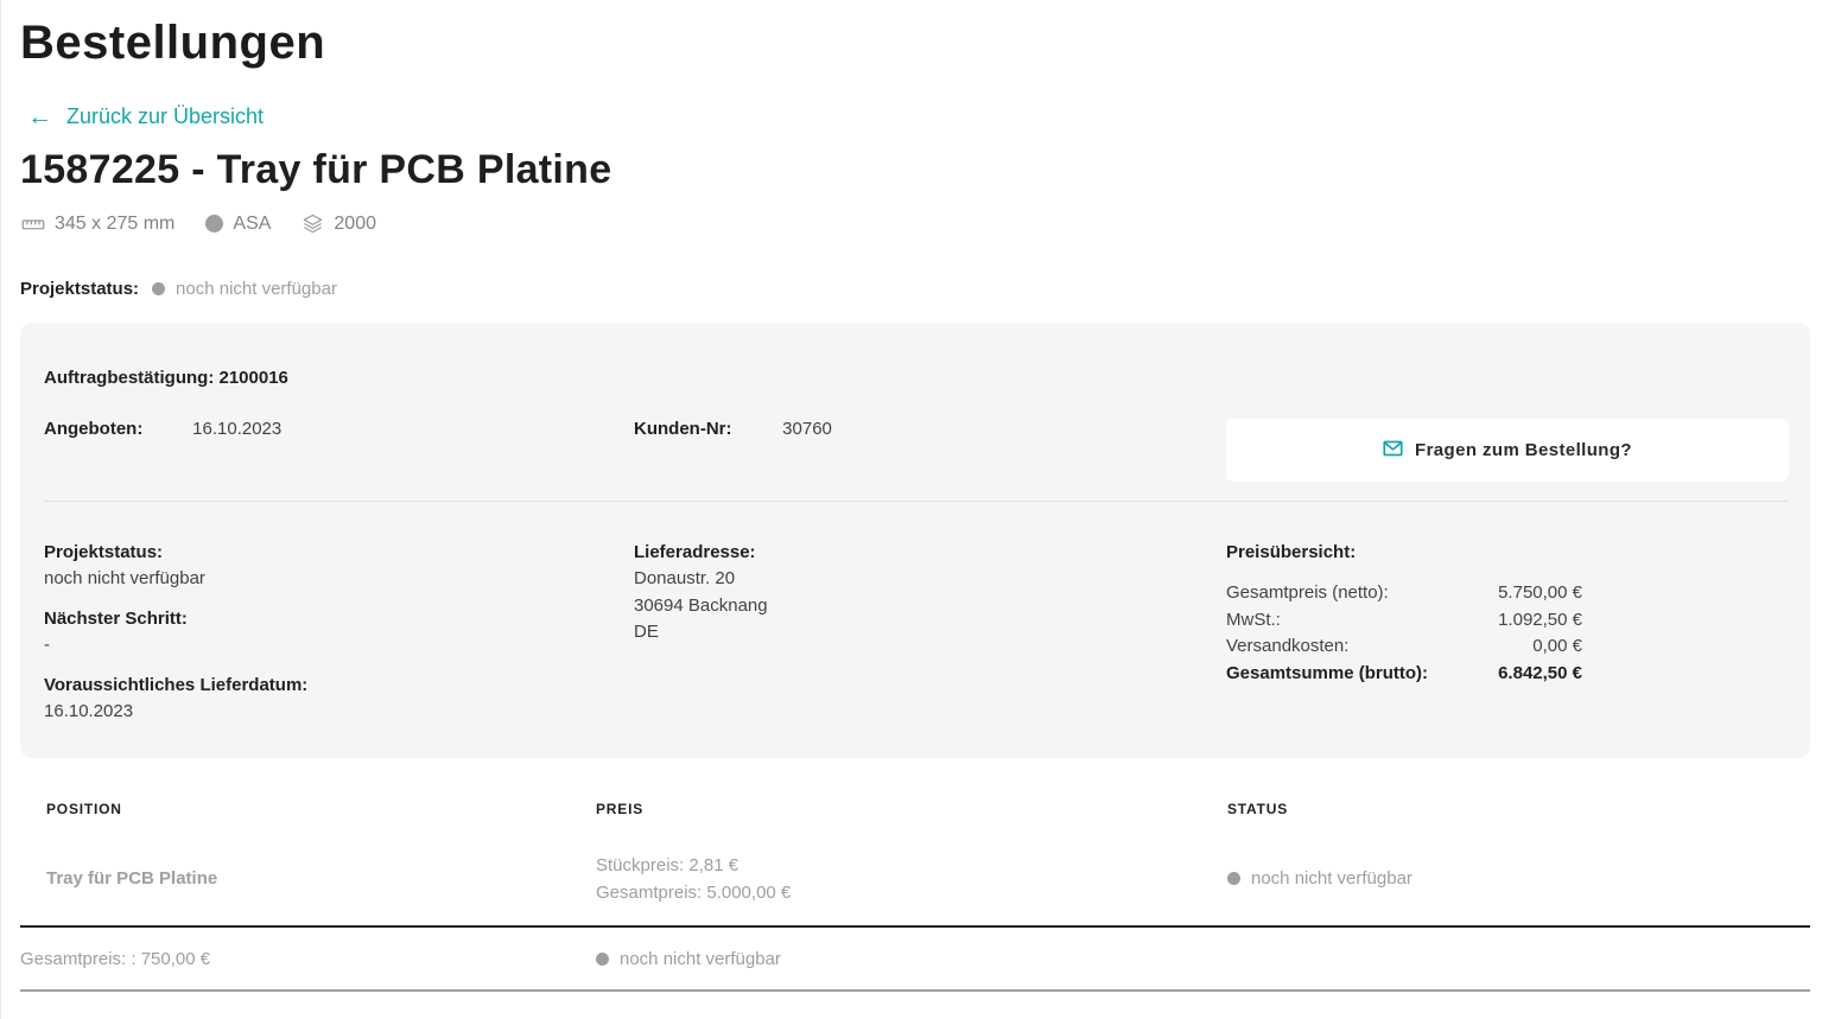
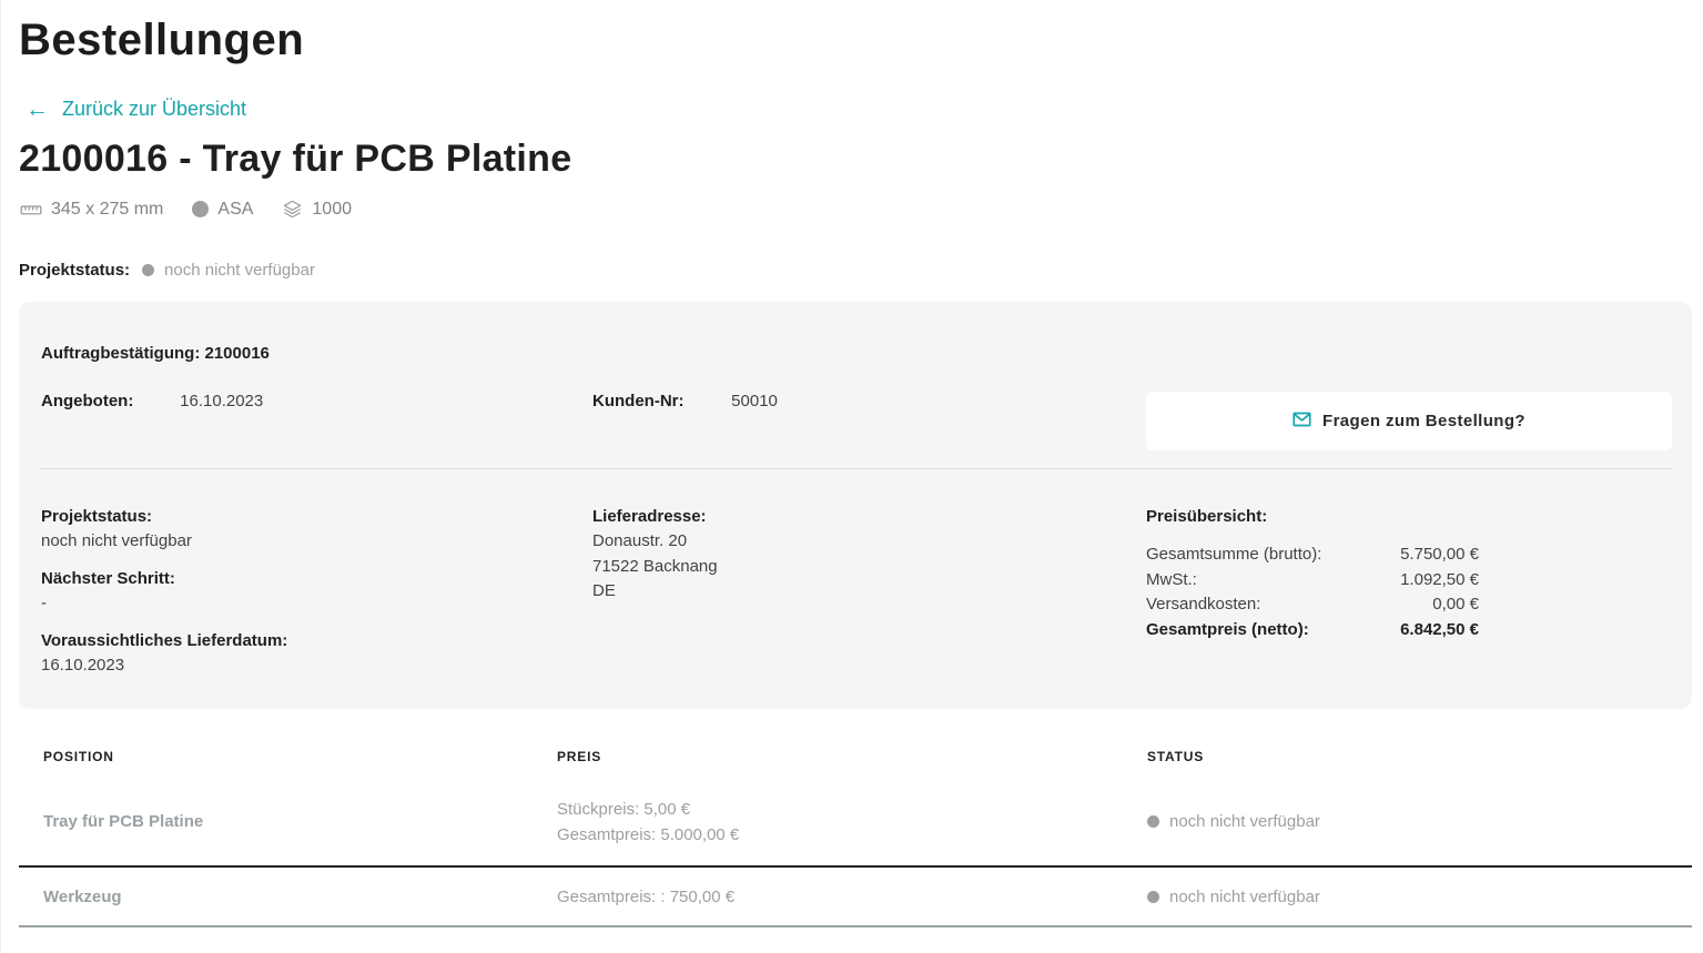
  Bestellungen
  ←
  Zurück zur Übersicht
- 1587225 - Tray für PCB Platine
+ 2100016 - Tray für PCB Platine
  345 x 275 mm
  ASA
- 2000
+ 1000
  Projektstatus:
  noch nicht verfügbar
  Auftragbestätigung: 2100016
  Angeboten: 16.10.2023
- Kunden-Nr: 30760
+ Kunden-Nr: 50010
  Fragen zum Bestellung?
  Projektstatus:
  noch nicht verfügbar
  Nächster Schritt:
  -
  Voraussichtliches Lieferdatum:
  16.10.2023
  Lieferadresse:
  Donaustr. 20
- 30694 Backnang
+ 71522 Backnang
  DE
  Preisübersicht:
- Gesamtpreis (netto):
+ Gesamtsumme (brutto):
  5.750,00 €
  MwSt.:
  1.092,50 €
  Versandkosten:
  0,00 €
- Gesamtsumme (brutto):
+ Gesamtpreis (netto):
  6.842,50 €
  POSITION
  PREIS
  STATUS
  Tray für PCB Platine
- Stückpreis: 2,81 €
+ Stückpreis: 5,00 €
  Gesamtpreis: 5.000,00 €
  noch nicht verfügbar
+ Werkzeug
  Gesamtpreis: : 750,00 €
  noch nicht verfügbar
